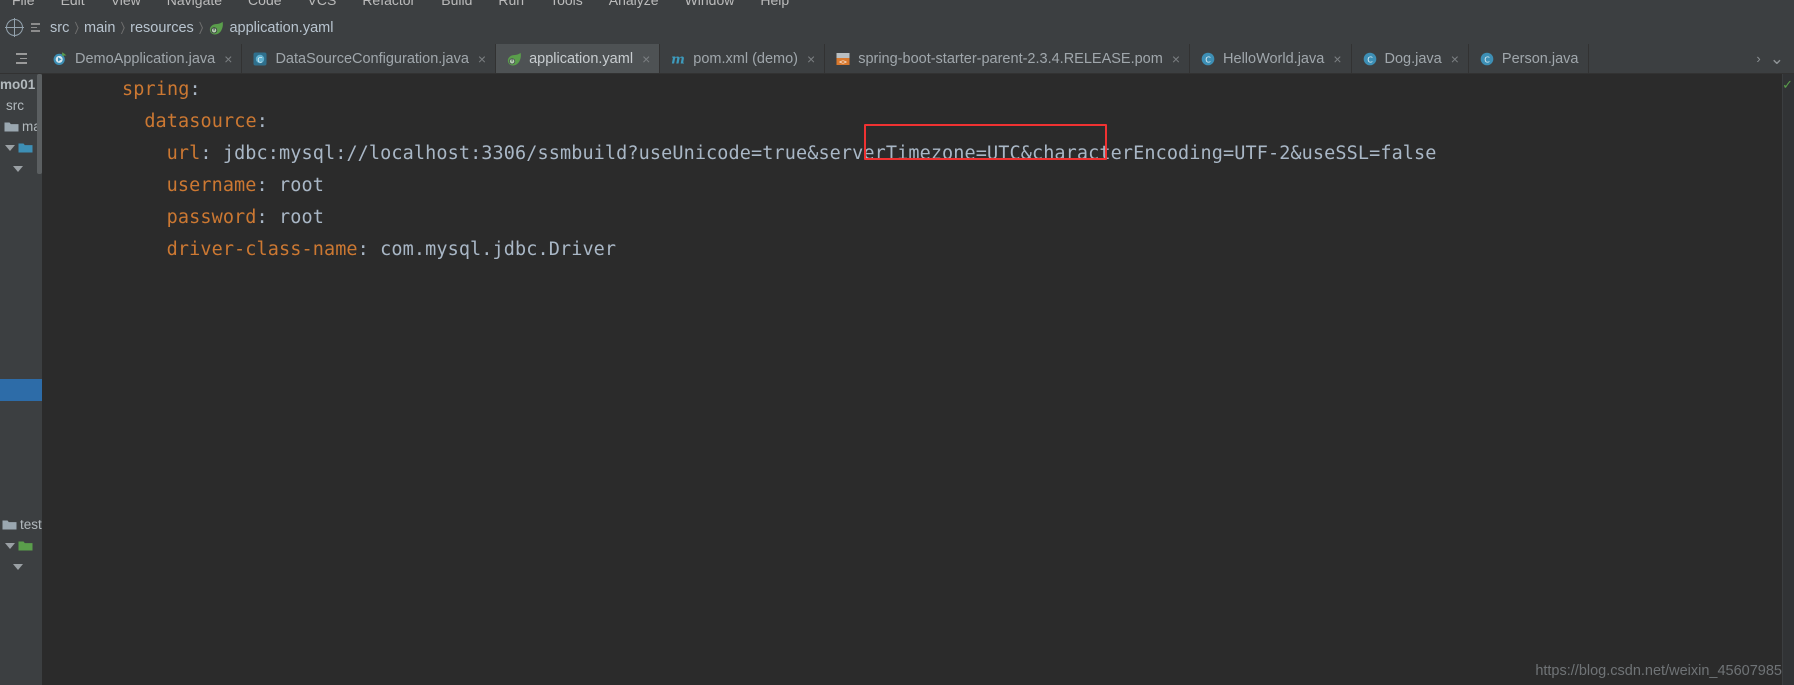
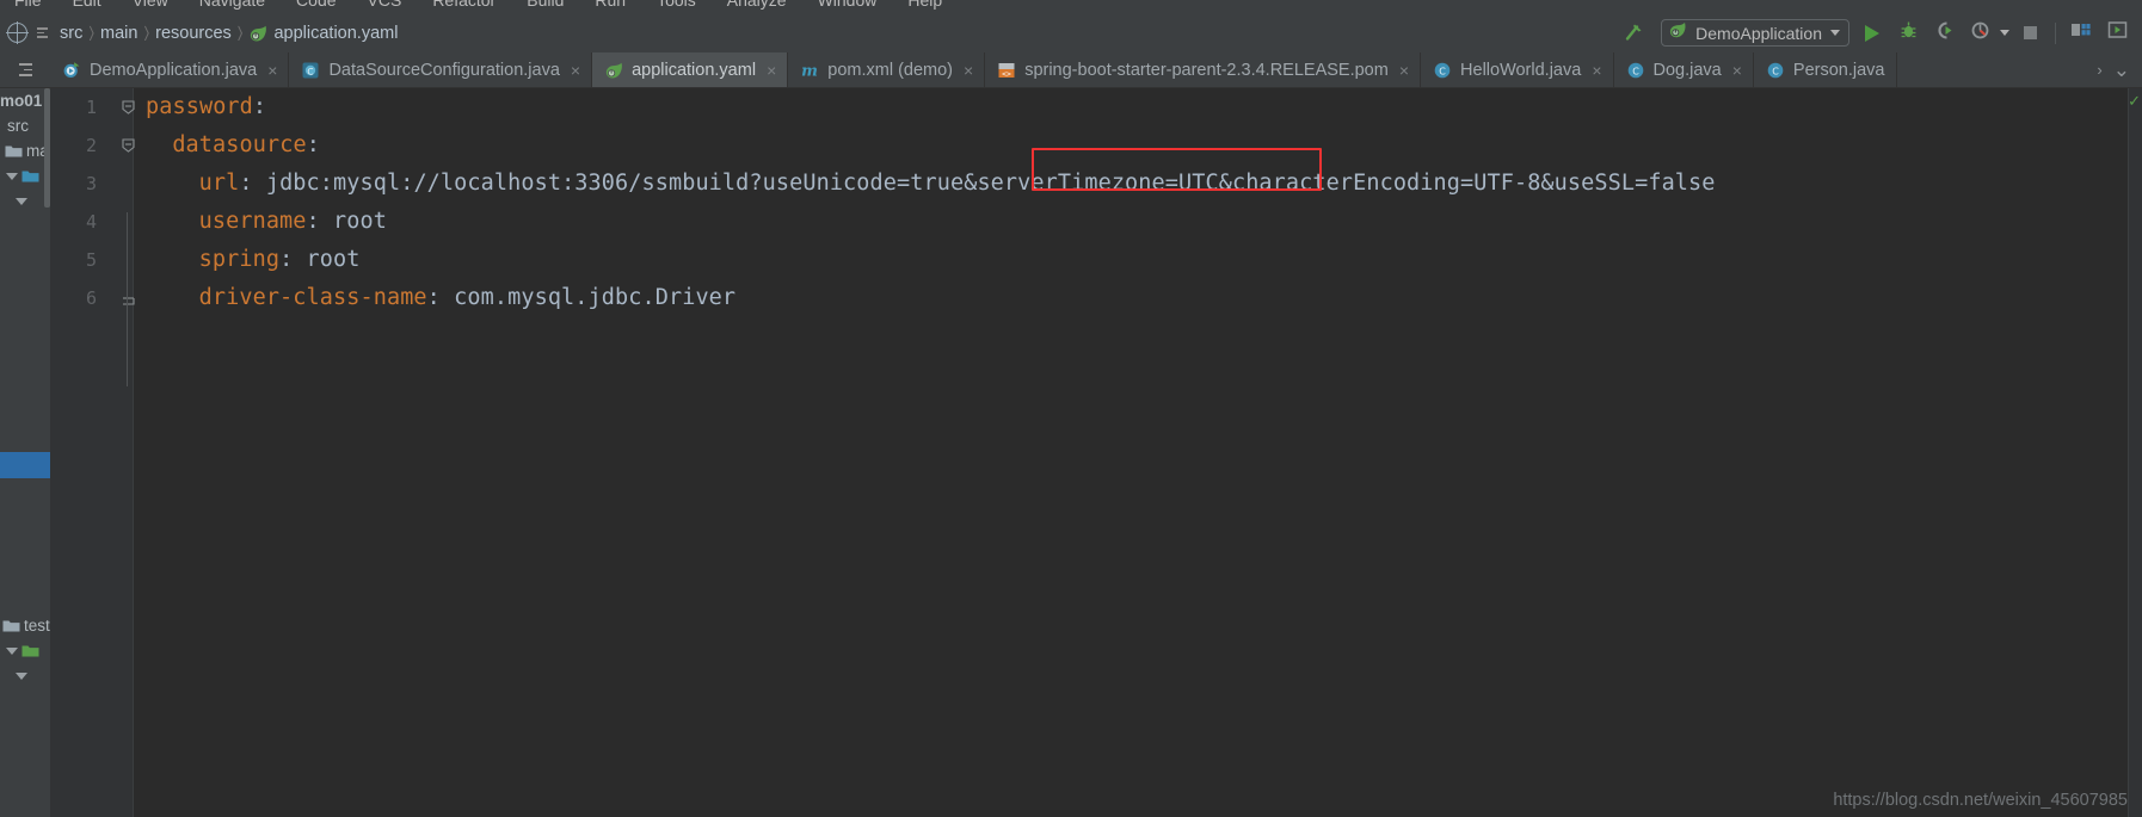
  File
  Edit
  View
  Navigate
  Code
  VCS
  Refactor
  Build
  Run
  Tools
  Analyze
  Window
  Help
  src
  〉
  main
  〉
  resources
  〉
  application.yaml
+ DemoApplication
  DemoApplication.java
  ×
  C
  DataSourceConfiguration.java
  ×
  application.yaml
  ×
  m
  pom.xml (demo)
  ×
  <>
  spring-boot-starter-parent-2.3.4.RELEASE.pom
  ×
  C
  HelloWorld.java
  ×
  C
  Dog.java
  ×
  C
  Person.java
  ›
  ⌄
  mo01
  src
  test
+ 1
+ 2
+ 3
+ 4
+ 5
+ 6
- spring:
+ password:
  datasource:
- url: jdbc:mysql://localhost:3306/ssmbuild?useUnicode=true&serverTimezone=UTC&characterEncoding=UTF-2&useSSL=false
+ url: jdbc:mysql://localhost:3306/ssmbuild?useUnicode=true&serverTimezone=UTC&characterEncoding=UTF-8&useSSL=false
  username: root
- password: root
+ spring: root
  driver-class-name: com.mysql.jdbc.Driver
  ✓
  https://blog.csdn.net/weixin_45607985
